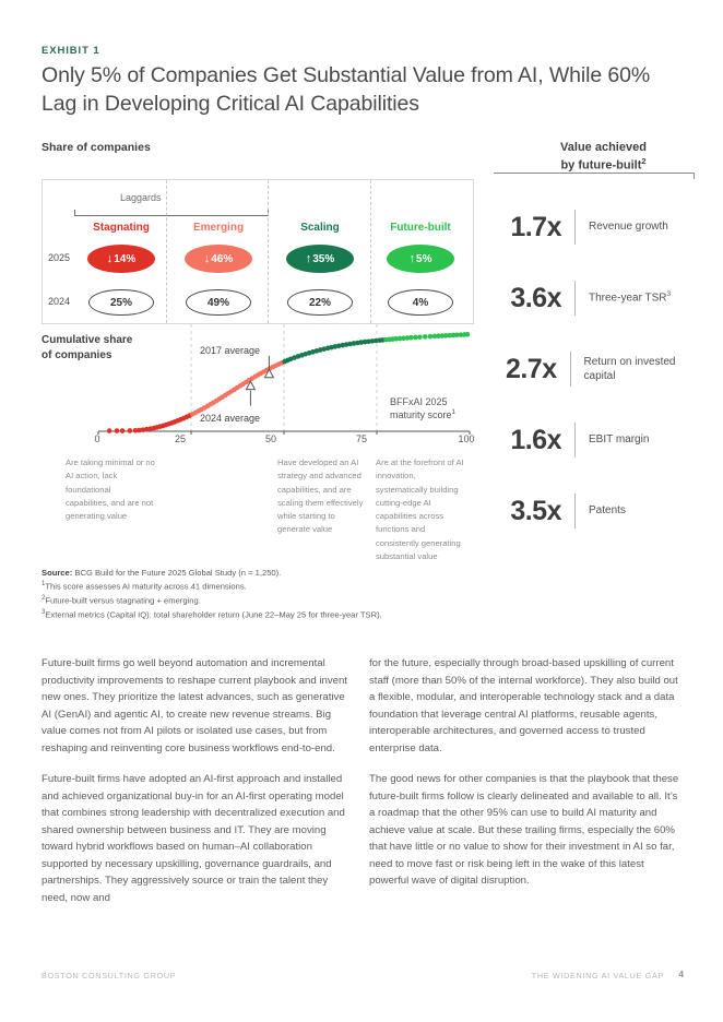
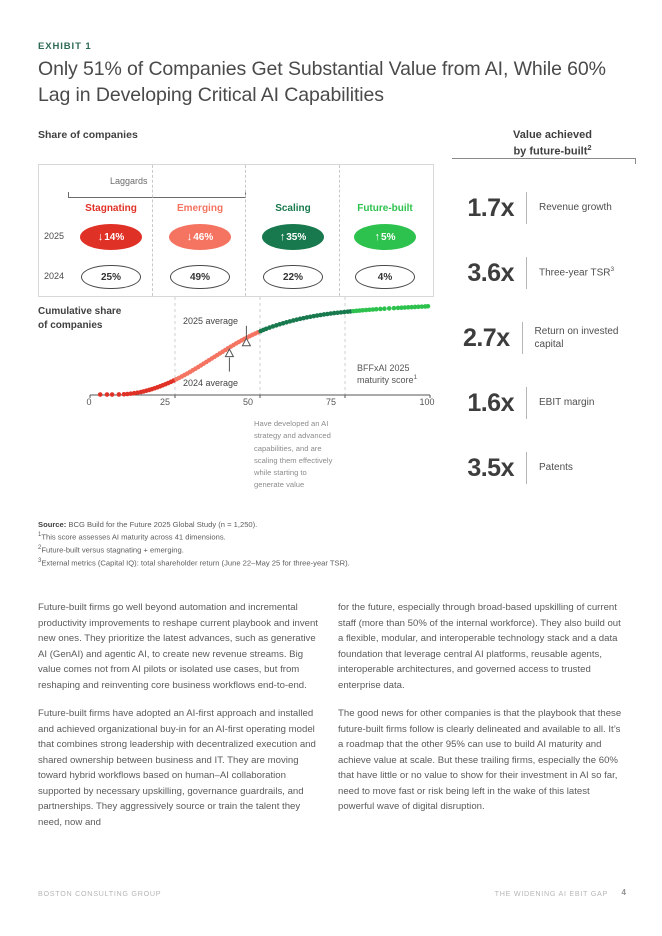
  EXHIBIT 1
- Only 5% of Companies Get Substantial Value from AI, While 60% Lag in Developing Critical AI Capabilities
+ Only 51% of Companies Get Substantial Value from AI, While 60% Lag in Developing Critical AI Capabilities
  Share of companies
  Value achieved
  by future-built2
  Laggards
  Stagnating
  Emerging
  Scaling
  Future-built
  2025
  2024
  ↓
  14%
  ↓
  46%
  ↑
  35%
  ↑
  5%
  25%
  49%
  22%
  4%
  Cumulative share
  of companies
- 2017 average
+ 2025 average
  2024 average
  BFFxAI 2025
  maturity score
  0
  25
  50
  75
  100
- Are taking minimal or no AI action, lack foundational capabilities, and are not generating value
  Have developed an AI strategy and advanced capabilities, and are scaling them effectively while starting to generate value
- Are at the forefront of AI innovation, systematically building cutting-edge AI capabilities across functions and consistently generating substantial value
  Source: BCG Build for the Future 2025 Global Study (n = 1,250).
  This score assesses AI maturity across 41 dimensions.
  Future-built versus stagnating + emerging.
  External metrics (Capital IQ): total shareholder return (June 22–May 25 for three-year TSR).
  1.7x
  Revenue growth
  3.6x
  Three-year TSR
  2.7x
  Return on invested capital
  1.6x
  EBIT margin
  3.5x
  Patents
  Future-built firms go well beyond automation and incremental productivity improvements to reshape current playbook and invent new ones. They prioritize the latest advances, such as generative AI (GenAI) and agentic AI, to create new revenue streams. Big value comes not from AI pilots or isolated use cases, but from reshaping and reinventing core business workflows end-to-end.
  Future-built firms have adopted an AI-first approach and installed and achieved organizational buy-in for an AI-first operating model that combines strong leadership with decentralized execution and shared ownership between business and IT. They are moving toward hybrid workflows based on human–AI collaboration supported by necessary upskilling, governance guardrails, and partnerships. They aggressively source or train the talent they need, now and
  for the future, especially through broad-based upskilling of current staff (more than 50% of the internal workforce). They also build out a flexible, modular, and interoperable technology stack and a data foundation that leverage central AI platforms, reusable agents, interoperable architectures, and governed access to trusted enterprise data.
  The good news for other companies is that the playbook that these future-built firms follow is clearly delineated and available to all. It’s a roadmap that the other 95% can use to build AI maturity and achieve value at scale. But these trailing firms, especially the 60% that have little or no value to show for their investment in AI so far, need to move fast or risk being left in the wake of this latest powerful wave of digital disruption.
  BOSTON CONSULTING GROUP
- THE WIDENING AI VALUE GAP
+ THE WIDENING AI EBIT GAP
  4
